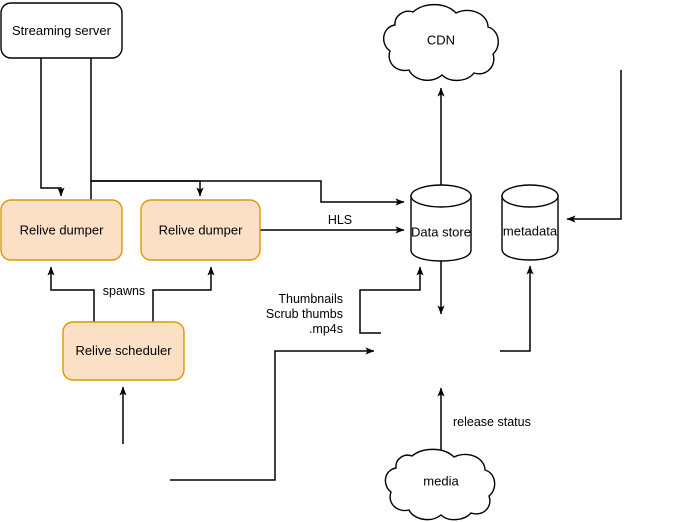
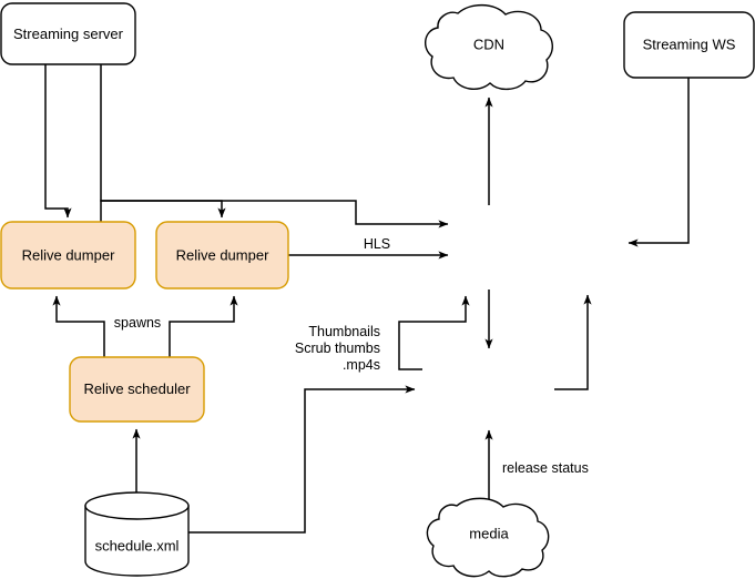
  HLS
  spawns
  Thumbnails
  Scrub thumbs
  .mp4s
  release status
  Streaming server
+ Streaming WS
  CDN
- Data store
- metadata
  Relive dumper
  Relive dumper
  Relive scheduler
+ schedule.xml
  media
